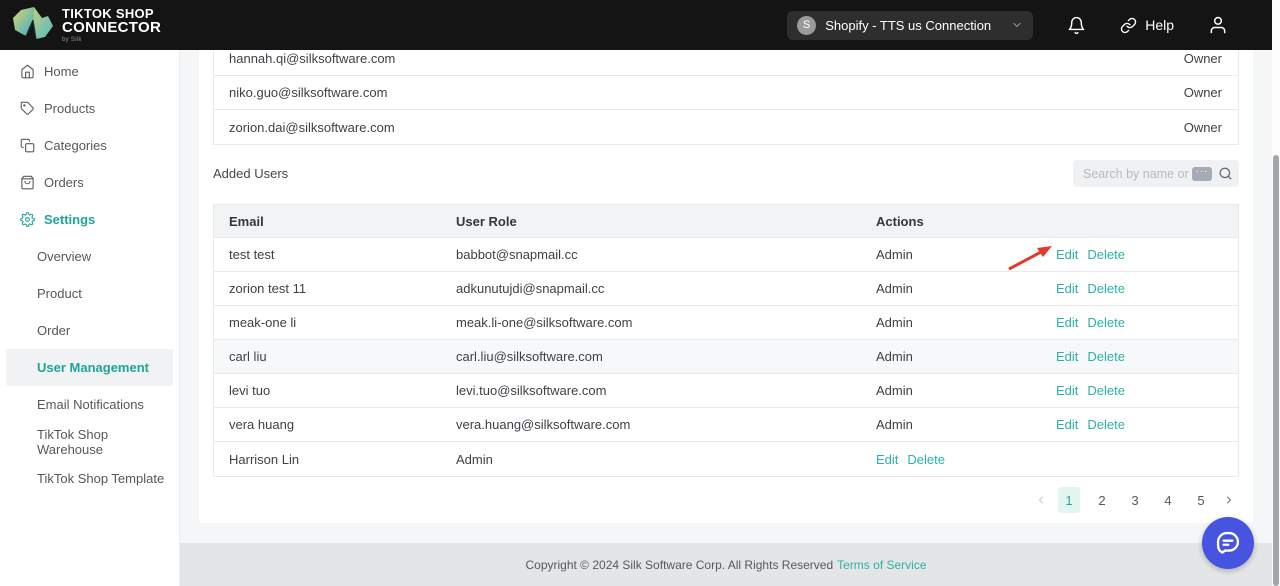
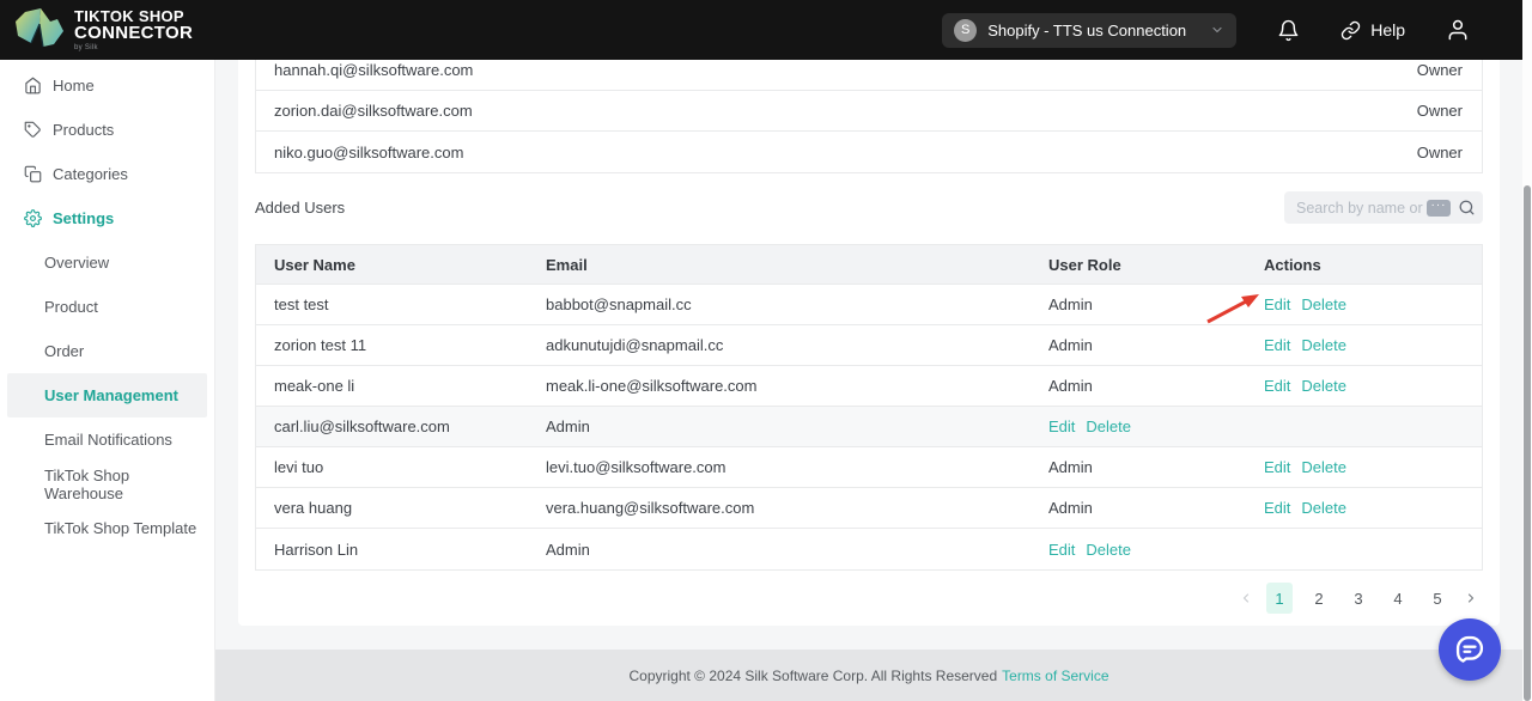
  TIKTOK SHOP
  CONNECTOR
  S
  Shopify - TTS us Connection
  Help
  Home
  Products
  Categories
- Orders
  Settings
  Overview
  Product
  Order
  User Management
  Email Notifications
  TikTok Shop Warehouse
  TikTok Shop Template
  hannah.qi@silksoftware.com
  Owner
- niko.guo@silksoftware.com
+ zorion.dai@silksoftware.com
  Owner
- zorion.dai@silksoftware.com
+ niko.guo@silksoftware.com
  Owner
  Added Users
  Search by name or
  ···
+ User Name
  Email
  User Role
  Actions
  test test
  babbot@snapmail.cc
  Admin
  Edit
  Delete
  zorion test 11
  adkunutujdi@snapmail.cc
  Admin
  Edit
  Delete
  meak-one li
  meak.li-one@silksoftware.com
  Admin
  Edit
  Delete
- carl liu
  carl.liu@silksoftware.com
  Admin
  Edit
  Delete
  levi tuo
  levi.tuo@silksoftware.com
  Admin
  Edit
  Delete
  vera huang
  vera.huang@silksoftware.com
  Admin
  Edit
  Delete
  Harrison Lin
  Admin
  Edit
  Delete
  1
  2
  3
  4
  5
  Copyright © 2024 Silk Software Corp. All Rights Reserved
  Terms of Service
